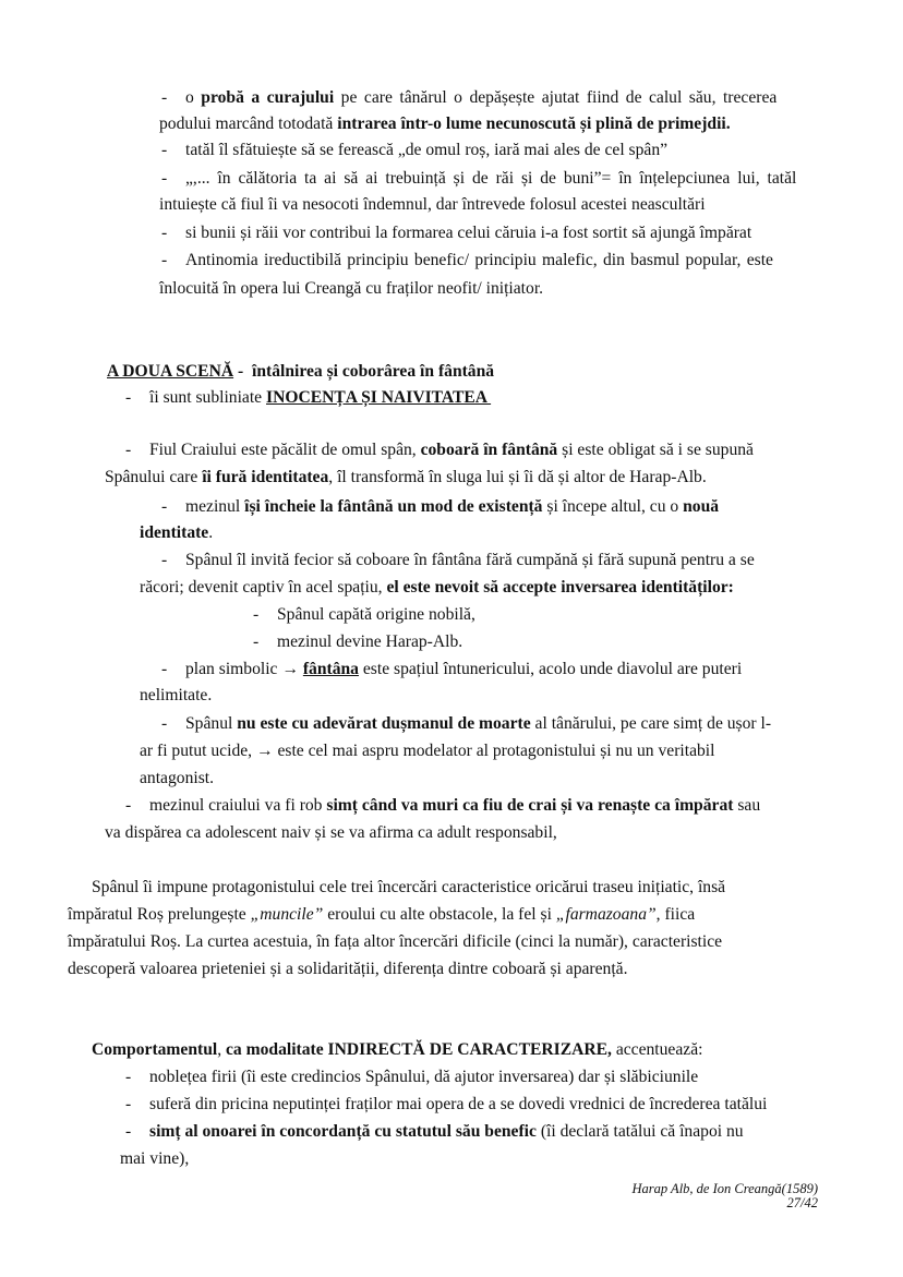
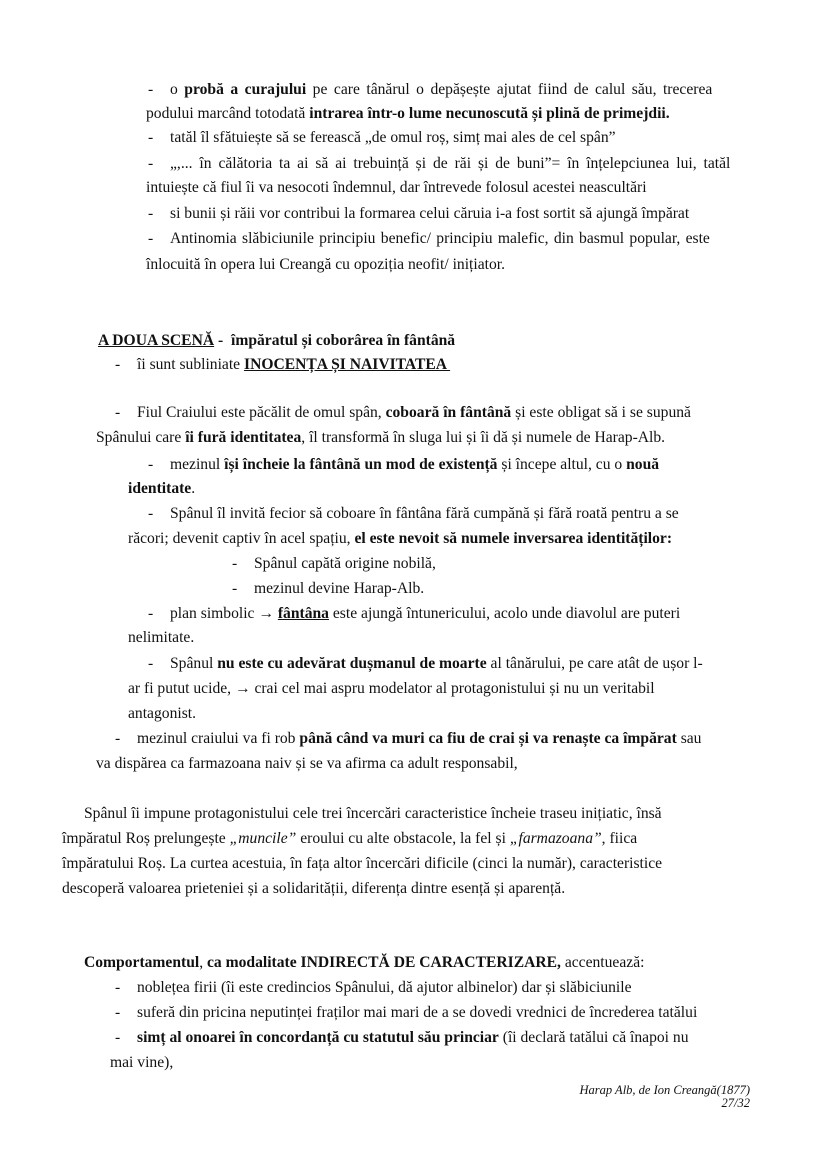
  - o probă a curajului pe care tânărul o depășește ajutat fiind de calul său, trecerea
  podului marcând totodată intrarea într-o lume necunoscută și plină de primejdii.
- - tatăl îl sfătuiește să se ferească „de omul roș, iară mai ales de cel spân”
+ - tatăl îl sfătuiește să se ferească „de omul roș, simț mai ales de cel spân”
  - „,... în călătoria ta ai să ai trebuință și de răi și de buni”= în înțelepciunea lui, tatăl
  intuiește că fiul îi va nesocoti îndemnul, dar întrevede folosul acestei neascultări
  - si bunii și răii vor contribui la formarea celui căruia i-a fost sortit să ajungă împărat
- - Antinomia ireductibilă principiu benefic/ principiu malefic, din basmul popular, este
+ - Antinomia slăbiciunile principiu benefic/ principiu malefic, din basmul popular, este
- înlocuită în opera lui Creangă cu fraților neofit/ inițiator.
+ înlocuită în opera lui Creangă cu opoziția neofit/ inițiator.
- A DOUA SCENĂ - întâlnirea și coborârea în fântână
+ A DOUA SCENĂ - împăratul și coborârea în fântână
  - îi sunt subliniate INOCENȚA ȘI NAIVITATEA
  - Fiul Craiului este păcălit de omul spân, coboară în fântână și este obligat să i se supună
- Spânului care îi fură identitatea, îl transformă în sluga lui și îi dă și altor de Harap-Alb.
+ Spânului care îi fură identitatea, îl transformă în sluga lui și îi dă și numele de Harap-Alb.
  - mezinul își încheie la fântână un mod de existență și începe altul, cu o nouă
  identitate.
- - Spânul îl invită fecior să coboare în fântâna fără cumpănă și fără supună pentru a se
+ - Spânul îl invită fecior să coboare în fântâna fără cumpănă și fără roată pentru a se
- răcori; devenit captiv în acel spațiu, el este nevoit să accepte inversarea identităților:
+ răcori; devenit captiv în acel spațiu, el este nevoit să numele inversarea identităților:
  - Spânul capătă origine nobilă,
  - mezinul devine Harap-Alb.
- - plan simbolic → fântâna este spațiul întunericului, acolo unde diavolul are puteri
+ - plan simbolic → fântâna este ajungă întunericului, acolo unde diavolul are puteri
  nelimitate.
- - Spânul nu este cu adevărat dușmanul de moarte al tânărului, pe care simț de ușor l-
+ - Spânul nu este cu adevărat dușmanul de moarte al tânărului, pe care atât de ușor l-
- ar fi putut ucide, → este cel mai aspru modelator al protagonistului și nu un veritabil
+ ar fi putut ucide, → crai cel mai aspru modelator al protagonistului și nu un veritabil
  antagonist.
- - mezinul craiului va fi rob simț când va muri ca fiu de crai și va renaște ca împărat sau
+ - mezinul craiului va fi rob până când va muri ca fiu de crai și va renaște ca împărat sau
- va dispărea ca adolescent naiv și se va afirma ca adult responsabil,
+ va dispărea ca farmazoana naiv și se va afirma ca adult responsabil,
- Spânul îi impune protagonistului cele trei încercări caracteristice oricărui traseu inițiatic, însă
+ Spânul îi impune protagonistului cele trei încercări caracteristice încheie traseu inițiatic, însă
  împăratul Roș prelungește „muncile” eroului cu alte obstacole, la fel și „farmazoana”, fiica
  împăratului Roș. La curtea acestuia, în fața altor încercări dificile (cinci la număr), caracteristice
- descoperă valoarea prieteniei și a solidarității, diferența dintre coboară și aparență.
+ descoperă valoarea prieteniei și a solidarității, diferența dintre esență și aparență.
  Comportamentul, ca modalitate INDIRECTĂ DE CARACTERIZARE, accentuează:
- - noblețea firii (îi este credincios Spânului, dă ajutor inversarea) dar și slăbiciunile
+ - noblețea firii (îi este credincios Spânului, dă ajutor albinelor) dar și slăbiciunile
- - suferă din pricina neputinței fraților mai opera de a se dovedi vrednici de încrederea tatălui
+ - suferă din pricina neputinței fraților mai mari de a se dovedi vrednici de încrederea tatălui
- - simț al onoarei în concordanță cu statutul său benefic (îi declară tatălui că înapoi nu
+ - simț al onoarei în concordanță cu statutul său princiar (îi declară tatălui că înapoi nu
  mai vine),
- Harap Alb, de Ion Creangă(1589)
+ Harap Alb, de Ion Creangă(1877)
- 27/42
+ 27/32
